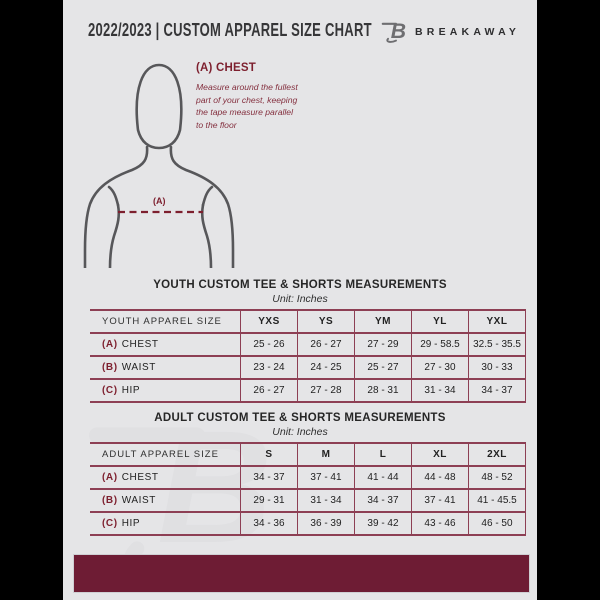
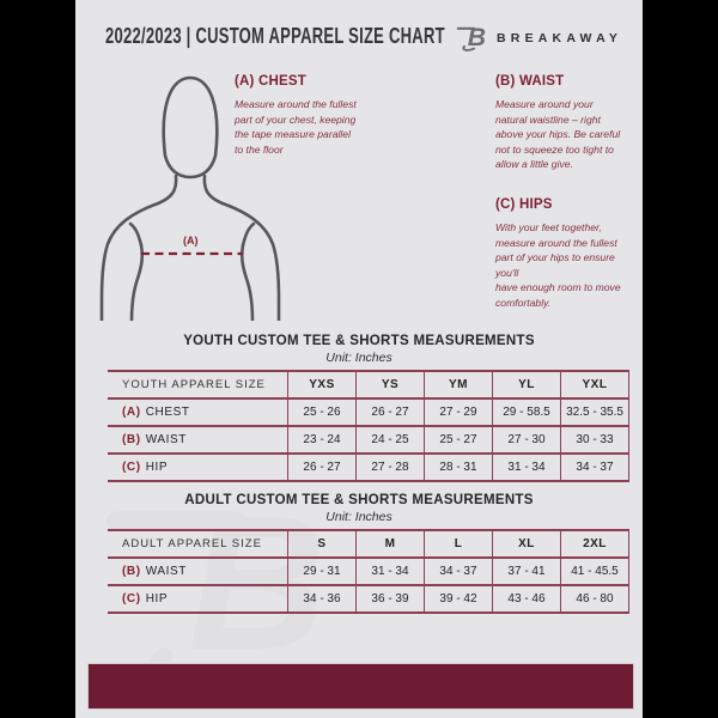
  2022/2023 | CUSTOM APPAREL SIZE CHART
  B
  BREAKAWAY
  (A)
  (A) CHEST
  Measure around the fullest part of your chest, keeping the tape measure parallel to the floor
+ (B) WAIST
+ Measure around your natural waistline – right above your hips. Be careful not to squeeze too tight to allow a little give.
+ (C) HIPS
+ With your feet together, measure around the fullest part of your hips to ensure you'll
+ have enough room to move comfortably.
  B
  YOUTH CUSTOM TEE & SHORTS MEASUREMENTS
  Unit: Inches
  YOUTH APPAREL SIZE	YXS	YS	YM	YL	YXL
  (A) CHEST	25 - 26	26 - 27	27 - 29	29 - 58.5	32.5 - 35.5
  (B) WAIST	23 - 24	24 - 25	25 - 27	27 - 30	30 - 33
  (C) HIP	26 - 27	27 - 28	28 - 31	31 - 34	34 - 37
  ADULT CUSTOM TEE & SHORTS MEASUREMENTS
  Unit: Inches
  ADULT APPAREL SIZE	S	M	L	XL	2XL
- (A) CHEST	34 - 37	37 - 41	41 - 44	44 - 48	48 - 52
  (B) WAIST	29 - 31	31 - 34	34 - 37	37 - 41	41 - 45.5
- (C) HIP	34 - 36	36 - 39	39 - 42	43 - 46	46 - 50
+ (C) HIP	34 - 36	36 - 39	39 - 42	43 - 46	46 - 80
